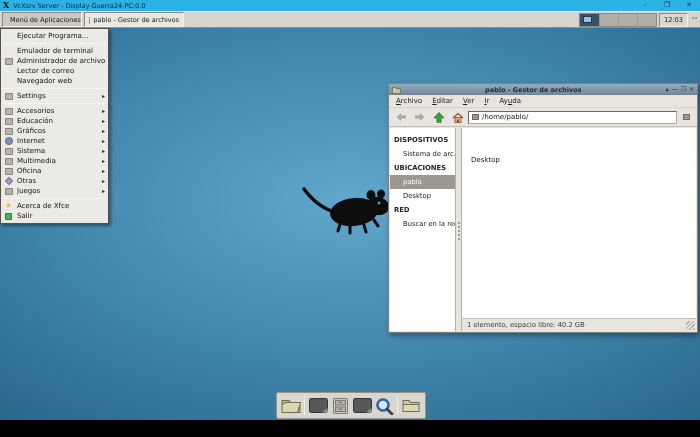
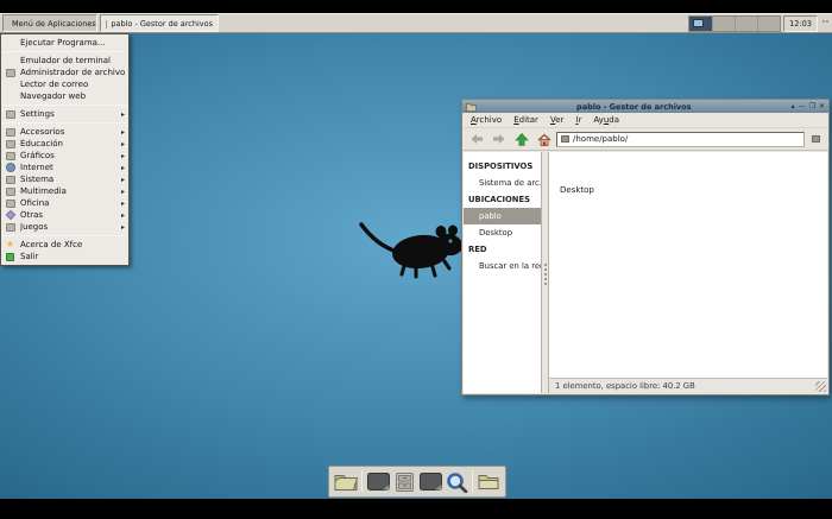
- X
- VcXsrv Server - Display Guerra24-PC:0.0
- –
- ❐
- ✕
  Menú de Aplicaciones
  pablo - Gestor de archivos
  12:03
  Ejecutar Programa...
  Emulador de terminal
  Administrador de archivo
  Lector de correo
  Navegador web
  Settings
  Accesorios
  Educación
  Gráficos
  Internet
  Sistema
  Multimedia
  Oficina
  Otras
  Juegos
  ★
  Acerca de Xfce
  Salir
  pablo - Gestor de archivos
  Archivo
  Editar
  Ver
  Ir
  Ayuda
  /home/pablo/
  DISPOSITIVOS
  Sistema de arc.
  UBICACIONES
  pablo
  Desktop
  RED
  Buscar en la re
  Desktop
  1 elemento, espacio libre: 40.2 GB
